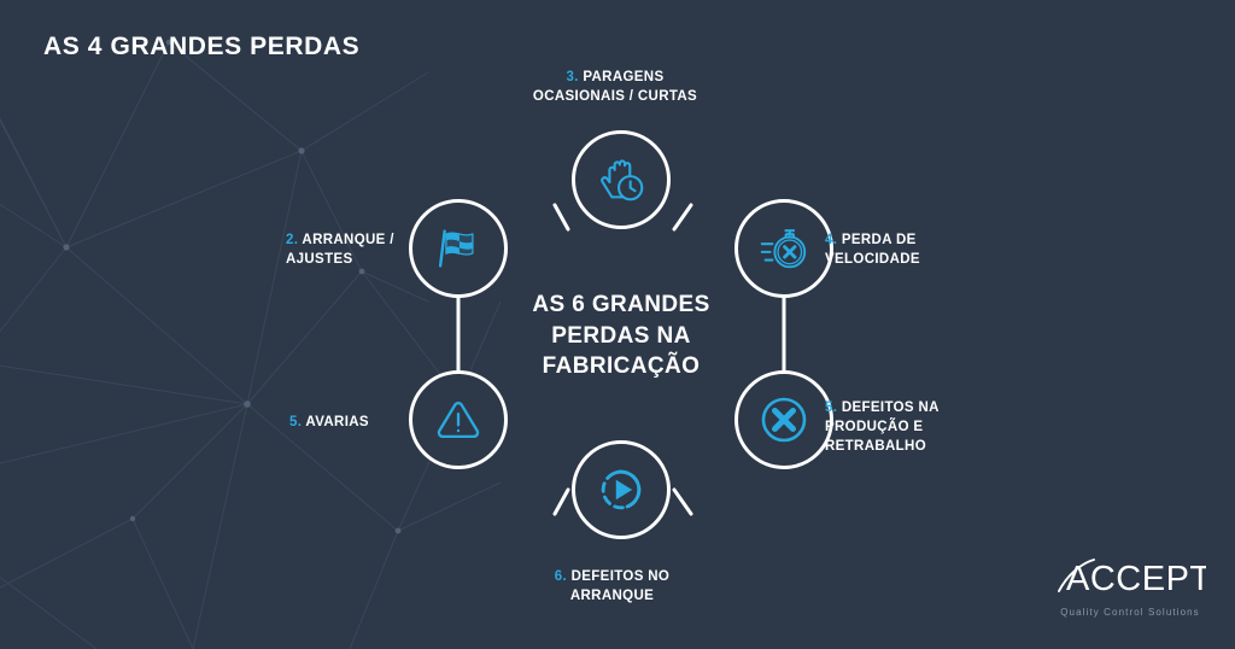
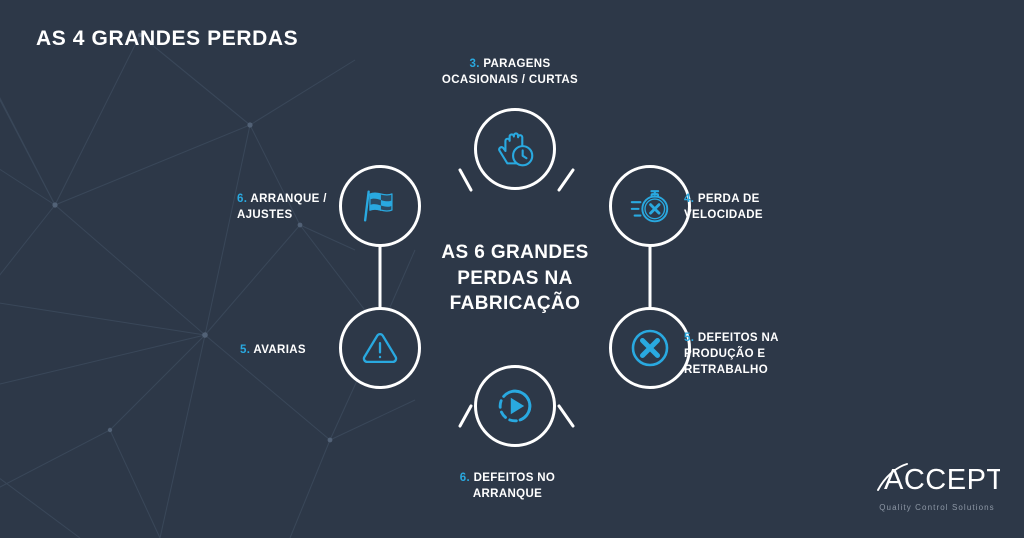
  AS 4 GRANDES PERDAS
  AS 6 GRANDES PERDAS NA FABRICAÇÃO
  3. PARAGENS
  OCASIONAIS / CURTAS
- 2. ARRANQUE /
+ 6. ARRANQUE /
  AJUSTES
  4. PERDA DE
  VELOCIDADE
  5. AVARIAS
  5. DEFEITOS NA
  PRODUÇÃO E
  RETRABALHO
  6. DEFEITOS NO
  ARRANQUE
  ACCEPT
  Quality Control Solutions
